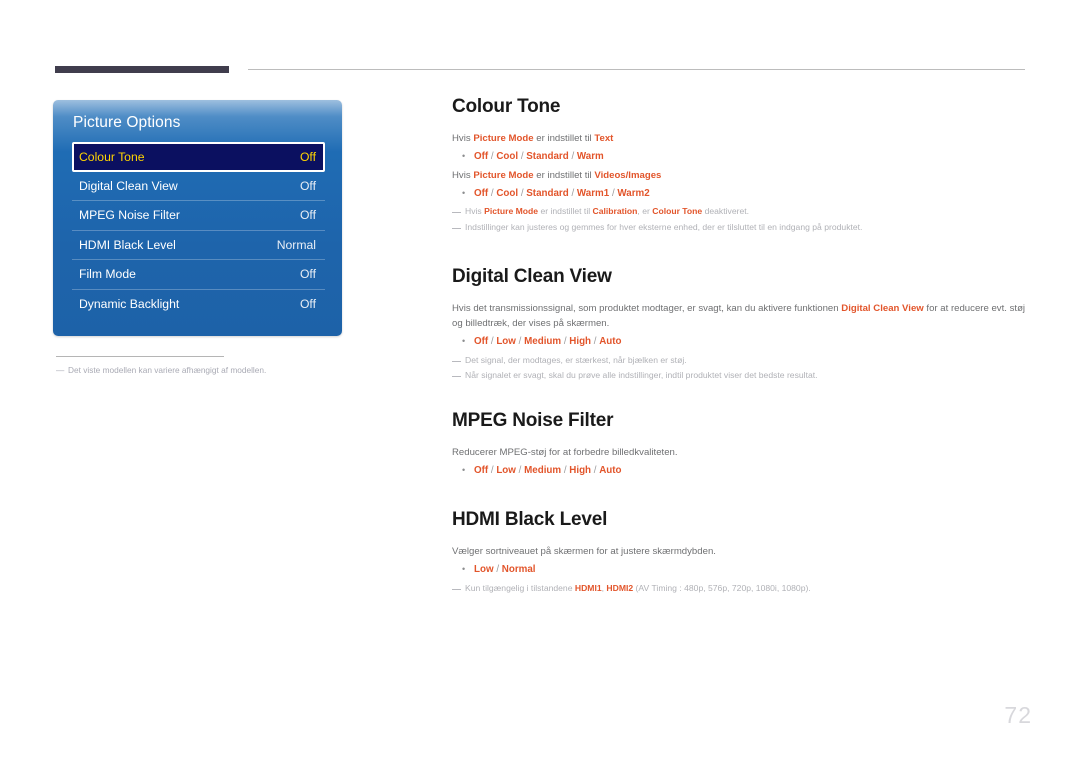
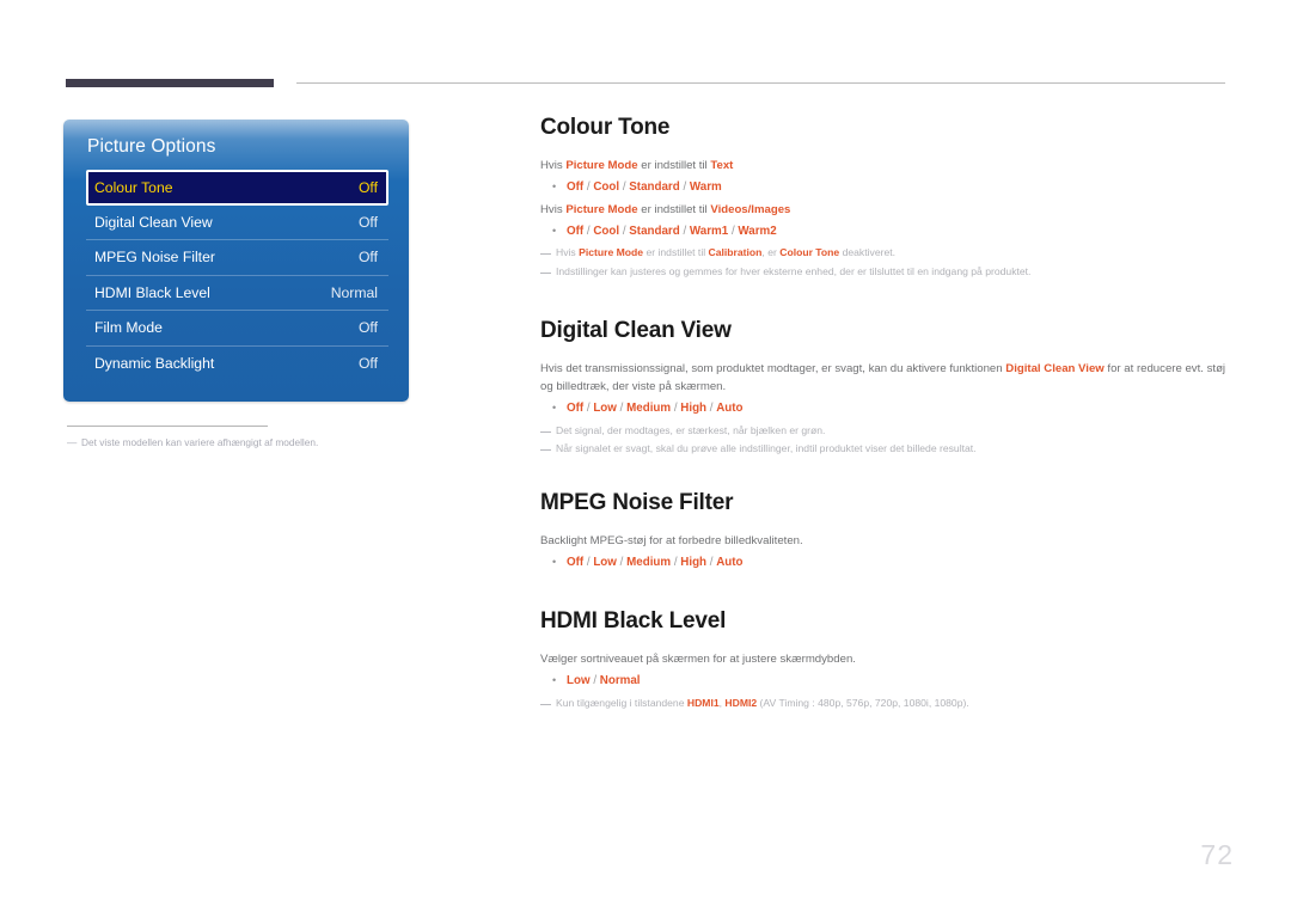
  Picture Options
  Colour Tone
  Off
  Digital Clean View
  Off
  MPEG Noise Filter
  Off
  HDMI Black Level
  Normal
  Film Mode
  Off
  Dynamic Backlight
  Off
  —
  Det viste modellen kan variere afhængigt af modellen.
  Colour Tone
  Hvis Picture Mode er indstillet til Text
  •
  Off / Cool / Standard / Warm
  Hvis Picture Mode er indstillet til Videos/Images
  •
  Off / Cool / Standard / Warm1 / Warm2
  Hvis Picture Mode er indstillet til Calibration, er Colour Tone deaktiveret.
  Indstillinger kan justeres og gemmes for hver eksterne enhed, der er tilsluttet til en indgang på produktet.
  Digital Clean View
- Hvis det transmissionssignal, som produktet modtager, er svagt, kan du aktivere funktionen Digital Clean View for at reducere evt. støj og billedtræk, der vises på skærmen.
+ Hvis det transmissionssignal, som produktet modtager, er svagt, kan du aktivere funktionen Digital Clean View for at reducere evt. støj og billedtræk, der viste på skærmen.
  •
  Off / Low / Medium / High / Auto
- Det signal, der modtages, er stærkest, når bjælken er støj.
+ Det signal, der modtages, er stærkest, når bjælken er grøn.
- Når signalet er svagt, skal du prøve alle indstillinger, indtil produktet viser det bedste resultat.
+ Når signalet er svagt, skal du prøve alle indstillinger, indtil produktet viser det billede resultat.
  MPEG Noise Filter
- Reducerer MPEG-støj for at forbedre billedkvaliteten.
+ Backlight MPEG-støj for at forbedre billedkvaliteten.
  •
  Off / Low / Medium / High / Auto
  HDMI Black Level
  Vælger sortniveauet på skærmen for at justere skærmdybden.
  •
  Low / Normal
  Kun tilgængelig i tilstandene HDMI1, HDMI2 (AV Timing : 480p, 576p, 720p, 1080i, 1080p).
  72
